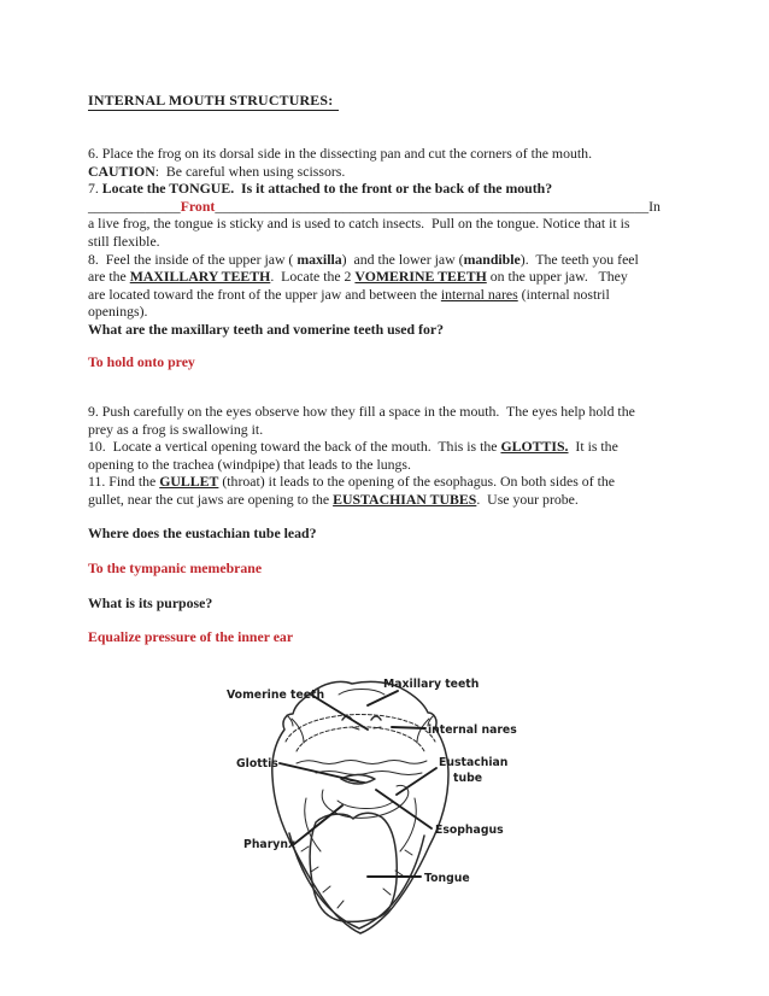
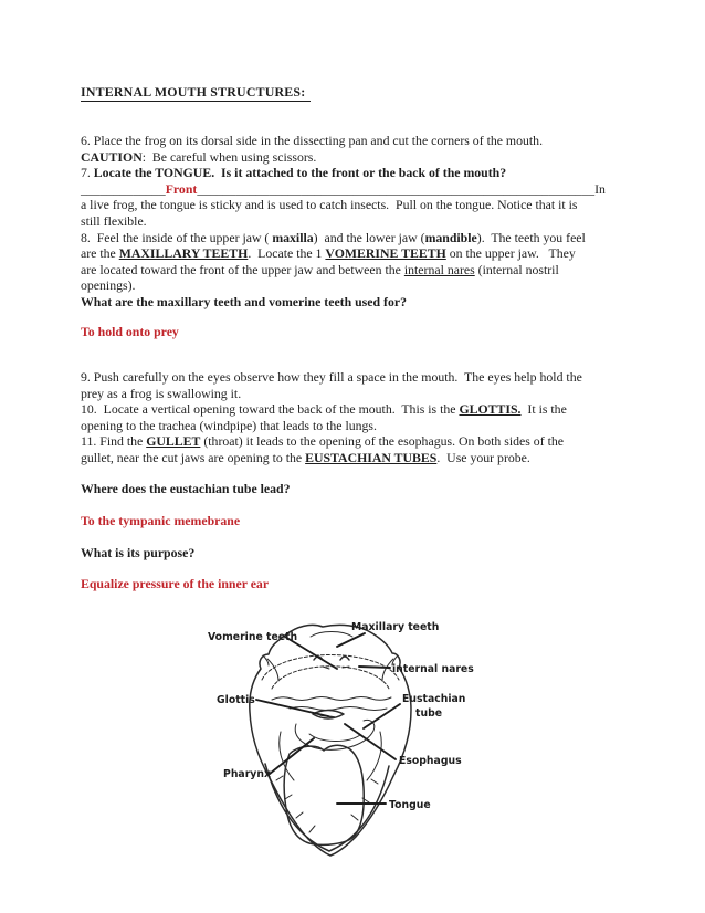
  INTERNAL MOUTH STRUCTURES:
  6. Place the frog on its dorsal side in the dissecting pan and cut the corners of the mouth.
  CAUTION: Be careful when using scissors.
  7. Locate the TONGUE. Is it attached to the front or the back of the mouth?
  _____________Front_____________________________________________________________In
  a live frog, the tongue is sticky and is used to catch insects. Pull on the tongue. Notice that it is
  still flexible.
  8. Feel the inside of the upper jaw ( maxilla) and the lower jaw (mandible). The teeth you feel
- are the MAXILLARY TEETH. Locate the 2 VOMERINE TEETH on the upper jaw. They
+ are the MAXILLARY TEETH. Locate the 1 VOMERINE TEETH on the upper jaw. They
  are located toward the front of the upper jaw and between the internal nares (internal nostril
  openings).
  What are the maxillary teeth and vomerine teeth used for?
  To hold onto prey
  9. Push carefully on the eyes observe how they fill a space in the mouth. The eyes help hold the
  prey as a frog is swallowing it.
  10. Locate a vertical opening toward the back of the mouth. This is the GLOTTIS. It is the
  opening to the trachea (windpipe) that leads to the lungs.
  11. Find the GULLET (throat) it leads to the opening of the esophagus. On both sides of the
  gullet, near the cut jaws are opening to the EUSTACHIAN TUBES. Use your probe.
  Where does the eustachian tube lead?
  To the tympanic memebrane
  What is its purpose?
  Equalize pressure of the inner ear
  Vomerine teeth
  Maxillary teeth
  internal nares
  Glottis
  Eustachian
  tube
  Esophagus
  Pharynx
  Tongue
